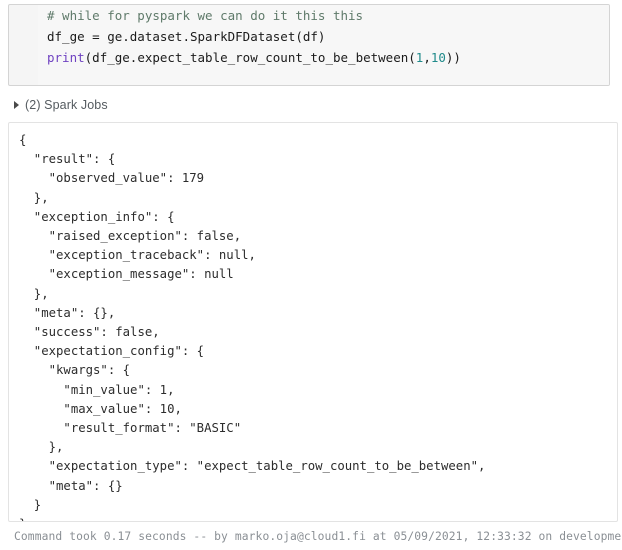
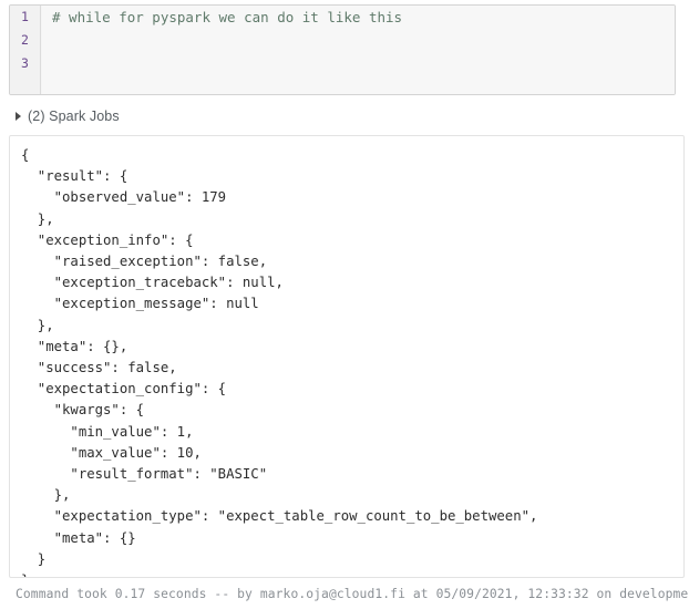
+ 1
+ 2
+ 3
- # while for pyspark we can do it this this
+ # while for pyspark we can do it like this
- df_ge = ge.dataset.SparkDFDataset(df)
- print(df_ge.expect_table_row_count_to_be_between(1,10))
  (2) Spark Jobs
  {
  "result": {
  "observed_value": 179
  },
  "exception_info": {
  "raised_exception": false,
  "exception_traceback": null,
  "exception_message": null
  },
  "meta": {},
  "success": false,
  "expectation_config": {
  "kwargs": {
  "min_value": 1,
  "max_value": 10,
  "result_format": "BASIC"
  },
  "expectation_type": "expect_table_row_count_to_be_between",
  "meta": {}
  }
  Command took 0.17 seconds -- by marko.oja@cloud1.fi at 05/09/2021, 12:33:32 on developme
